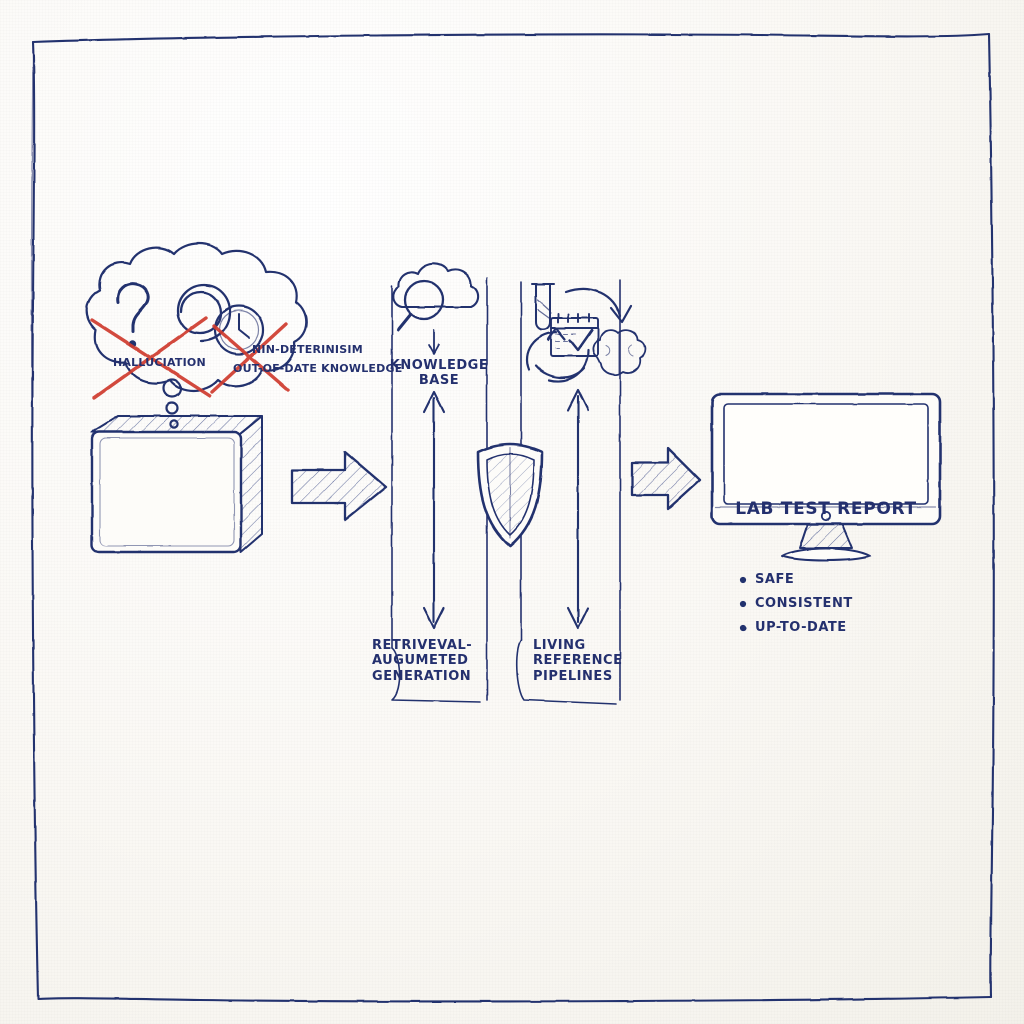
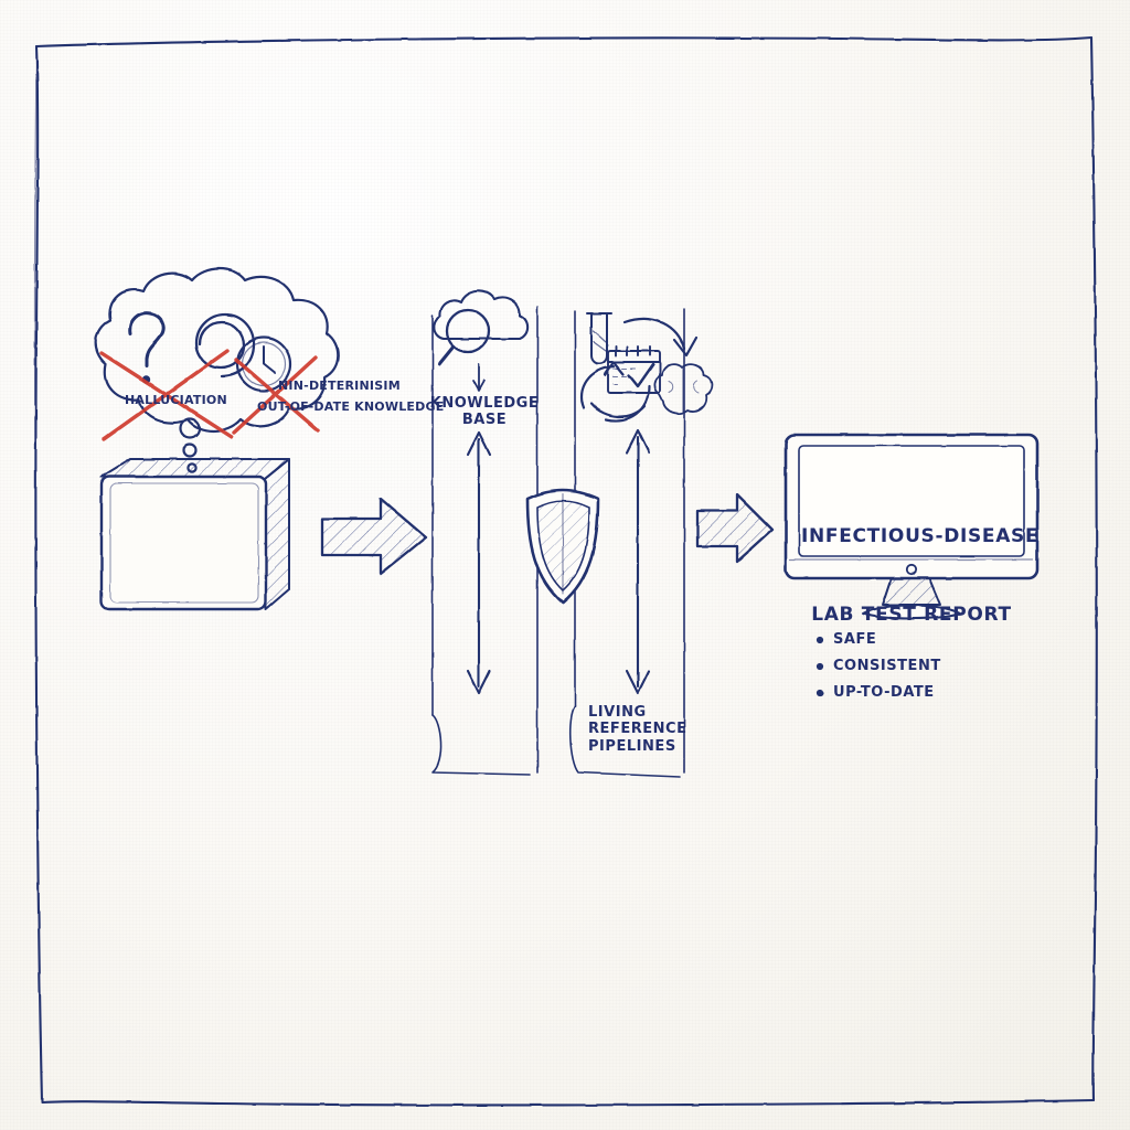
  HALLUCIATION
  NIN-DETERINISIM
  OUT-OF-DATE KNOWLEDGE
  KNOWLEDGE
  BASE
- RETRIVEVAL-
- AUGUMETED
- GENERATION
  LIVING
  REFERENCE
  PIPELINES
+ INFECTIOUS-DISEASE
  LAB TEST REPORT
  SAFE
  CONSISTENT
  UP-TO-DATE
